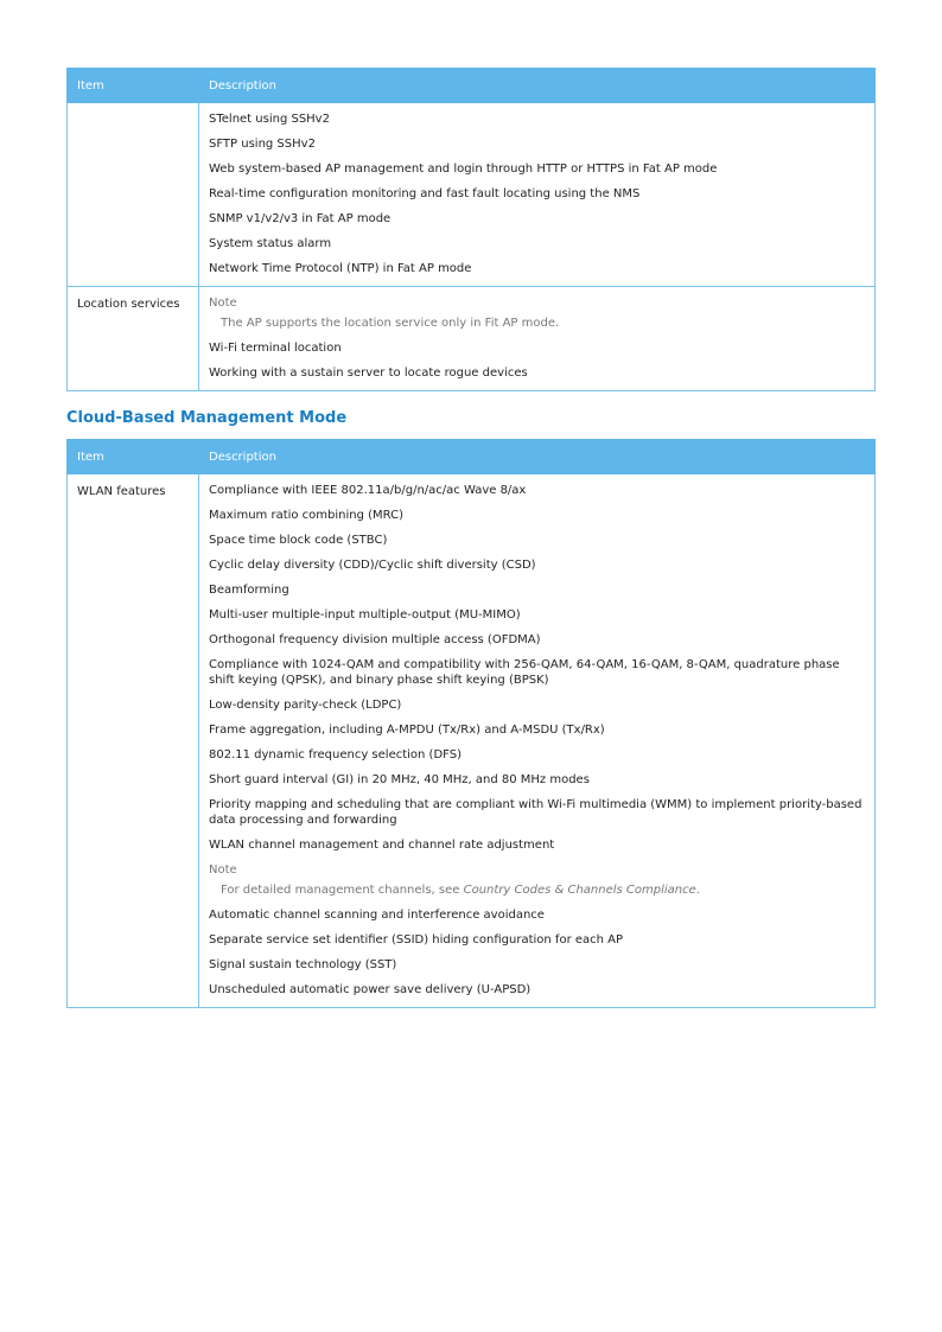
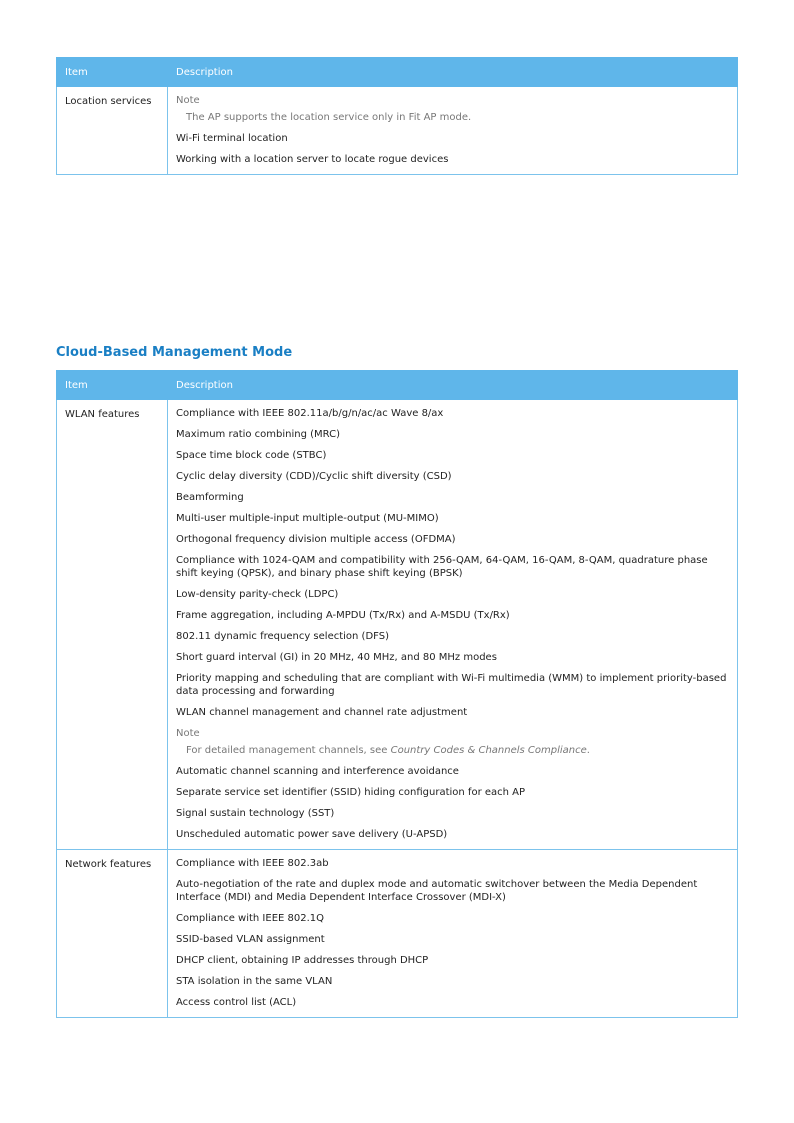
  Item	Description
- 	STelnet using SSHv2 SFTP using SSHv2 Web system-based AP management and login through HTTP or HTTPS in Fat AP mode Real-time configuration monitoring and fast fault locating using the NMS SNMP v1/v2/v3 in Fat AP mode System status alarm Network Time Protocol (NTP) in Fat AP mode
- Location services	Note The AP supports the location service only in Fit AP mode. Wi-Fi terminal location Working with a sustain server to locate rogue devices
+ Location services	Note The AP supports the location service only in Fit AP mode. Wi-Fi terminal location Working with a location server to locate rogue devices
  Cloud-Based Management Mode
  Item	Description
  WLAN features	Compliance with IEEE 802.11a/b/g/n/ac/ac Wave 8/ax Maximum ratio combining (MRC) Space time block code (STBC) Cyclic delay diversity (CDD)/Cyclic shift diversity (CSD) Beamforming Multi-user multiple-input multiple-output (MU-MIMO) Orthogonal frequency division multiple access (OFDMA) Compliance with 1024-QAM and compatibility with 256-QAM, 64-QAM, 16-QAM, 8-QAM, quadrature phase shift keying (QPSK), and binary phase shift keying (BPSK) Low-density parity-check (LDPC) Frame aggregation, including A-MPDU (Tx/Rx) and A-MSDU (Tx/Rx) 802.11 dynamic frequency selection (DFS) Short guard interval (GI) in 20 MHz, 40 MHz, and 80 MHz modes Priority mapping and scheduling that are compliant with Wi-Fi multimedia (WMM) to implement priority-based data processing and forwarding WLAN channel management and channel rate adjustment Note For detailed management channels, see Country Codes & Channels Compliance. Automatic channel scanning and interference avoidance Separate service set identifier (SSID) hiding configuration for each AP Signal sustain technology (SST) Unscheduled automatic power save delivery (U-APSD)
+ Network features	Compliance with IEEE 802.3ab Auto-negotiation of the rate and duplex mode and automatic switchover between the Media Dependent Interface (MDI) and Media Dependent Interface Crossover (MDI-X) Compliance with IEEE 802.1Q SSID-based VLAN assignment DHCP client, obtaining IP addresses through DHCP STA isolation in the same VLAN Access control list (ACL)
